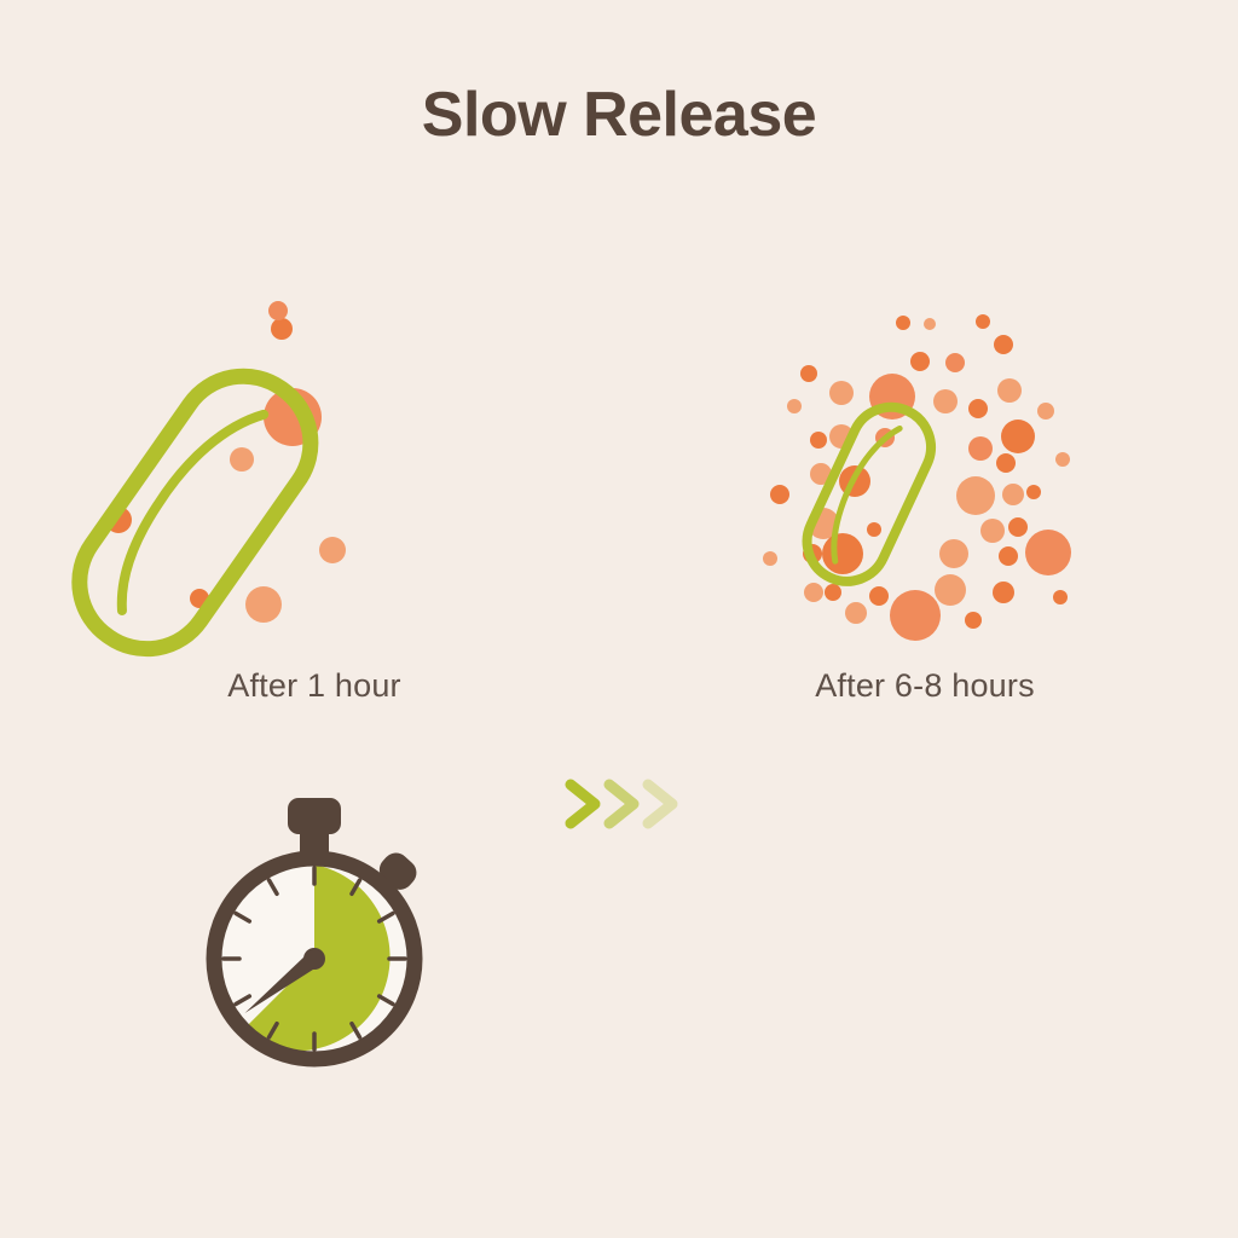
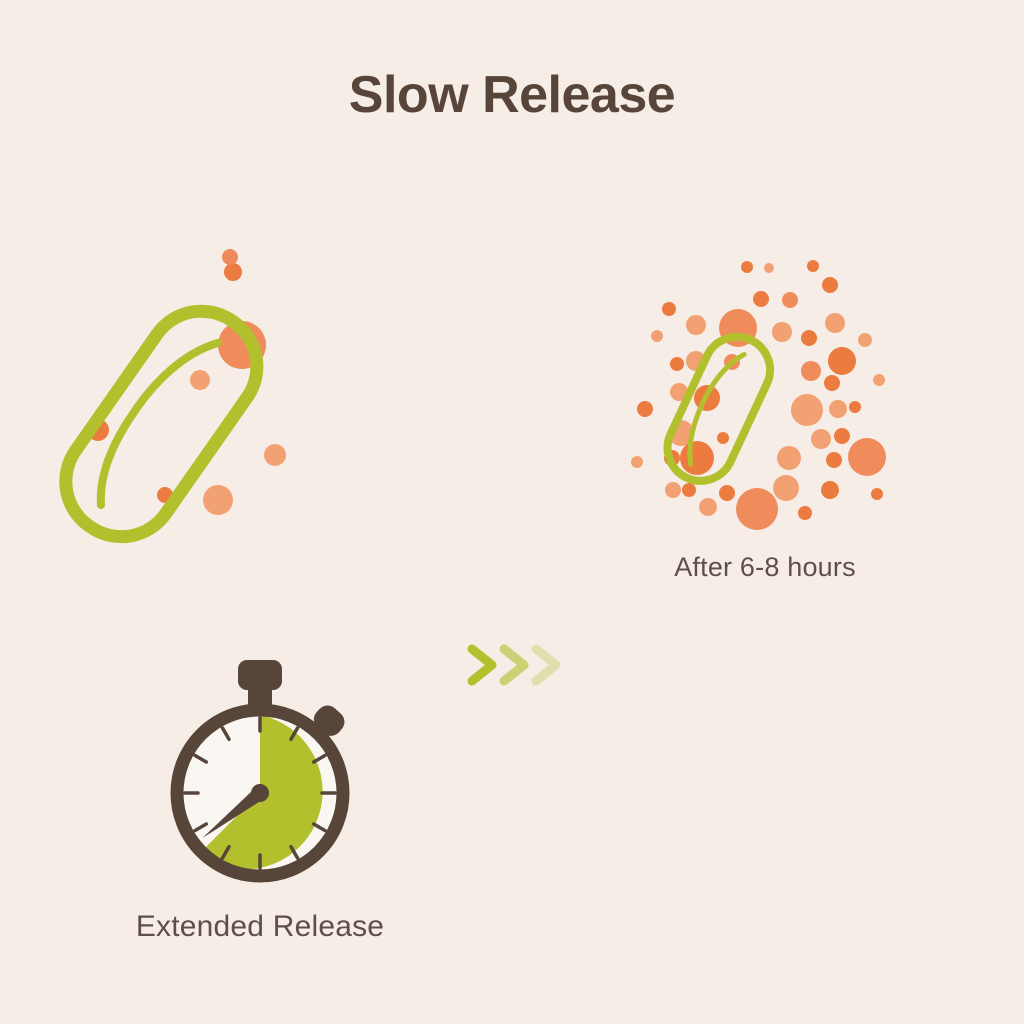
  Slow Release
- After 1 hour
  After 6-8 hours
+ Extended Release
